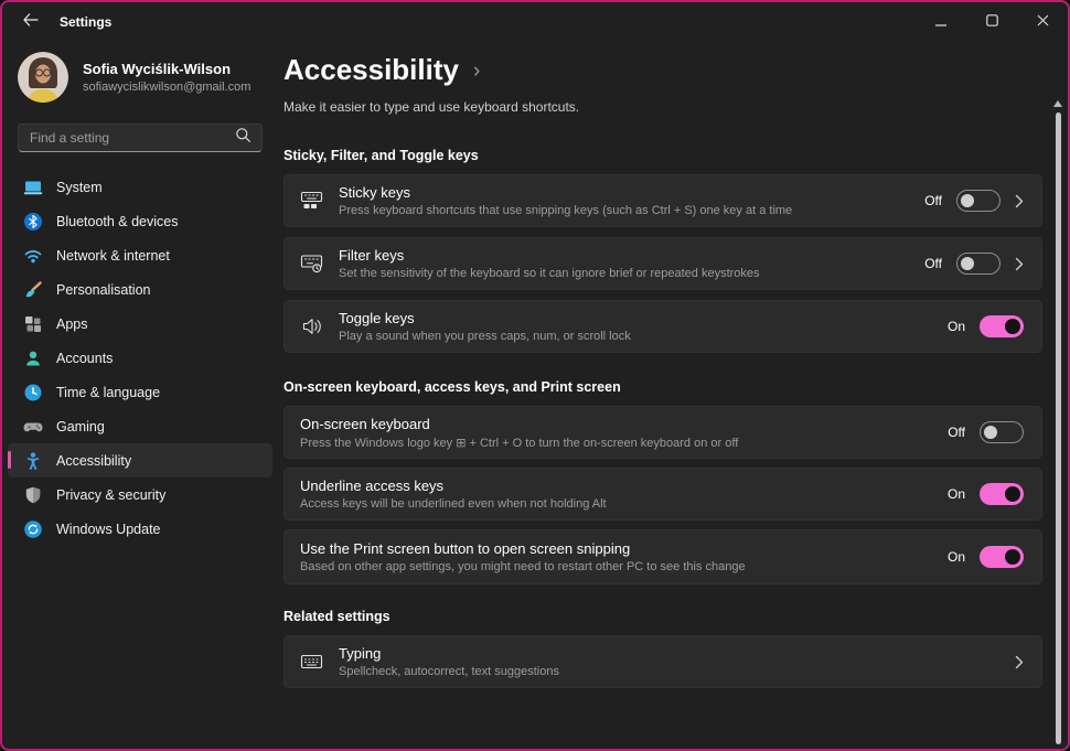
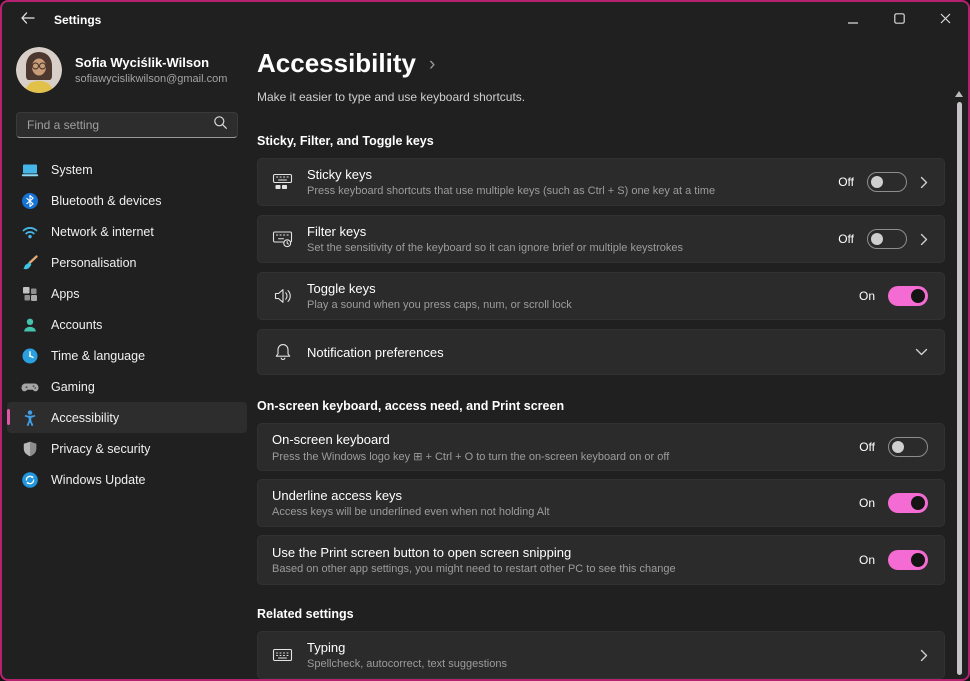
  Settings
  Sofia Wyciślik-Wilson
  sofiawycislikwilson@gmail.com
  Find a setting
  System
  Bluetooth & devices
  Network & internet
  Personalisation
  Apps
  Accounts
  Time & language
  Gaming
  Accessibility
  Privacy & security
  Windows Update
  Accessibility
  ›
  Make it easier to type and use keyboard shortcuts.
  Sticky, Filter, and Toggle keys
  Sticky keys
- Press keyboard shortcuts that use snipping keys (such as Ctrl + S) one key at a time
+ Press keyboard shortcuts that use multiple keys (such as Ctrl + S) one key at a time
  Off
  Filter keys
- Set the sensitivity of the keyboard so it can ignore brief or repeated keystrokes
+ Set the sensitivity of the keyboard so it can ignore brief or multiple keystrokes
  Off
  Toggle keys
  Play a sound when you press caps, num, or scroll lock
  On
+ Notification preferences
- On-screen keyboard, access keys, and Print screen
+ On-screen keyboard, access need, and Print screen
  On-screen keyboard
  Press the Windows logo key ⊞ + Ctrl + O to turn the on-screen keyboard on or off
  Off
  Underline access keys
  Access keys will be underlined even when not holding Alt
  On
  Use the Print screen button to open screen snipping
  Based on other app settings, you might need to restart other PC to see this change
  On
  Related settings
  Typing
  Spellcheck, autocorrect, text suggestions
